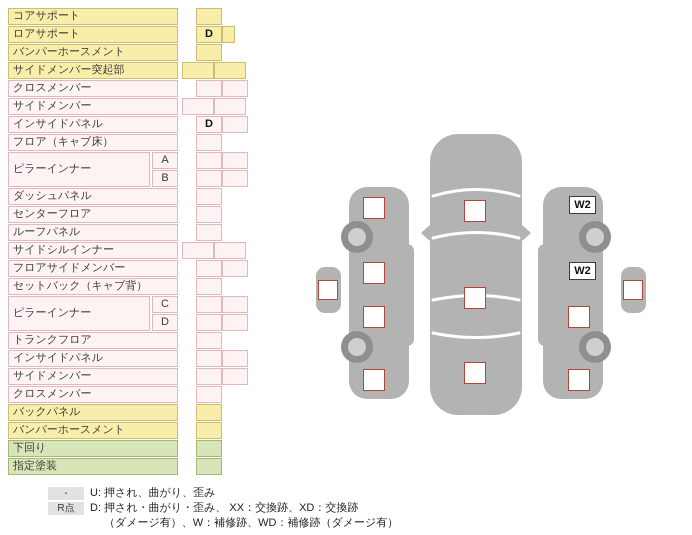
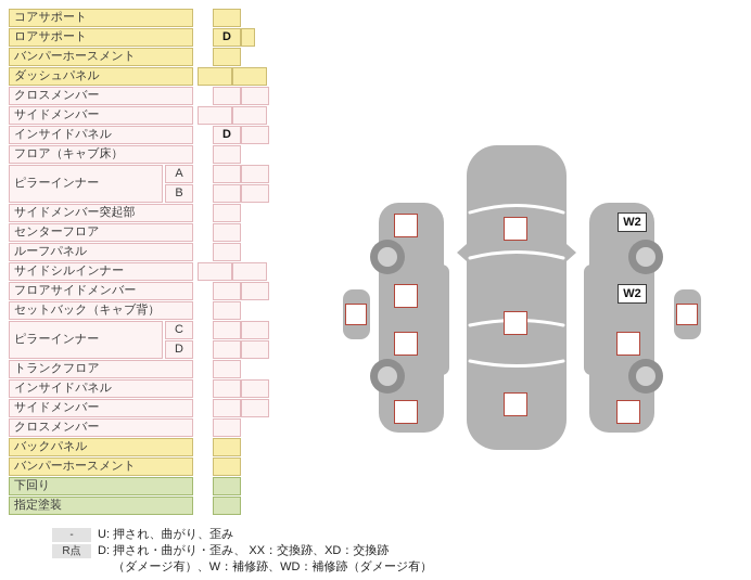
  コアサポート
  ロアサポート
  D
  バンパーホースメント
- サイドメンバー突起部
+ ダッシュパネル
  クロスメンバー
  サイドメンバー
  インサイドパネル
  D
  フロア（キャブ床）
  ピラーインナー
  A
  B
- ダッシュパネル
+ サイドメンバー突起部
  センターフロア
  ルーフパネル
  サイドシルインナー
  フロアサイドメンバー
  セットバック（キャブ背）
  ピラーインナー
  C
  D
  トランクフロア
  インサイドパネル
  サイドメンバー
  クロスメンバー
  バックパネル
  バンパーホースメント
  下回り
  指定塗装
  W2
  W2
  - U: 押され、曲がり、歪み
  R点 D: 押され・曲がり・歪み、 XX：交換跡、XD：交換跡
  （ダメージ有）、W：補修跡、WD：補修跡（ダメージ有）
